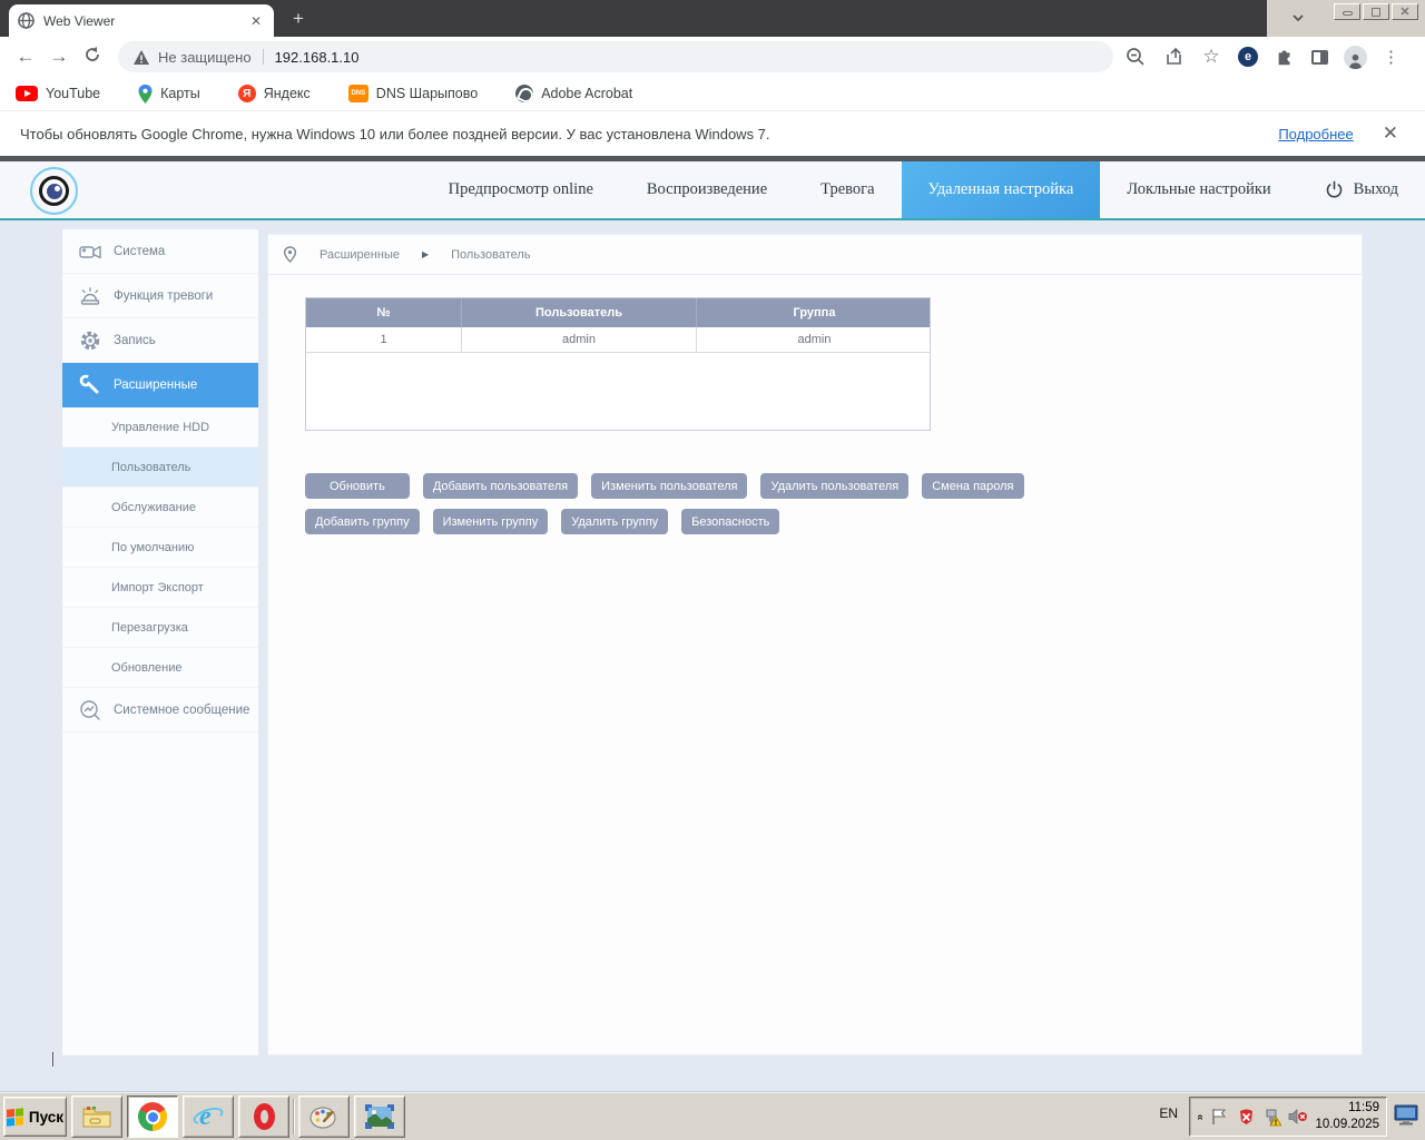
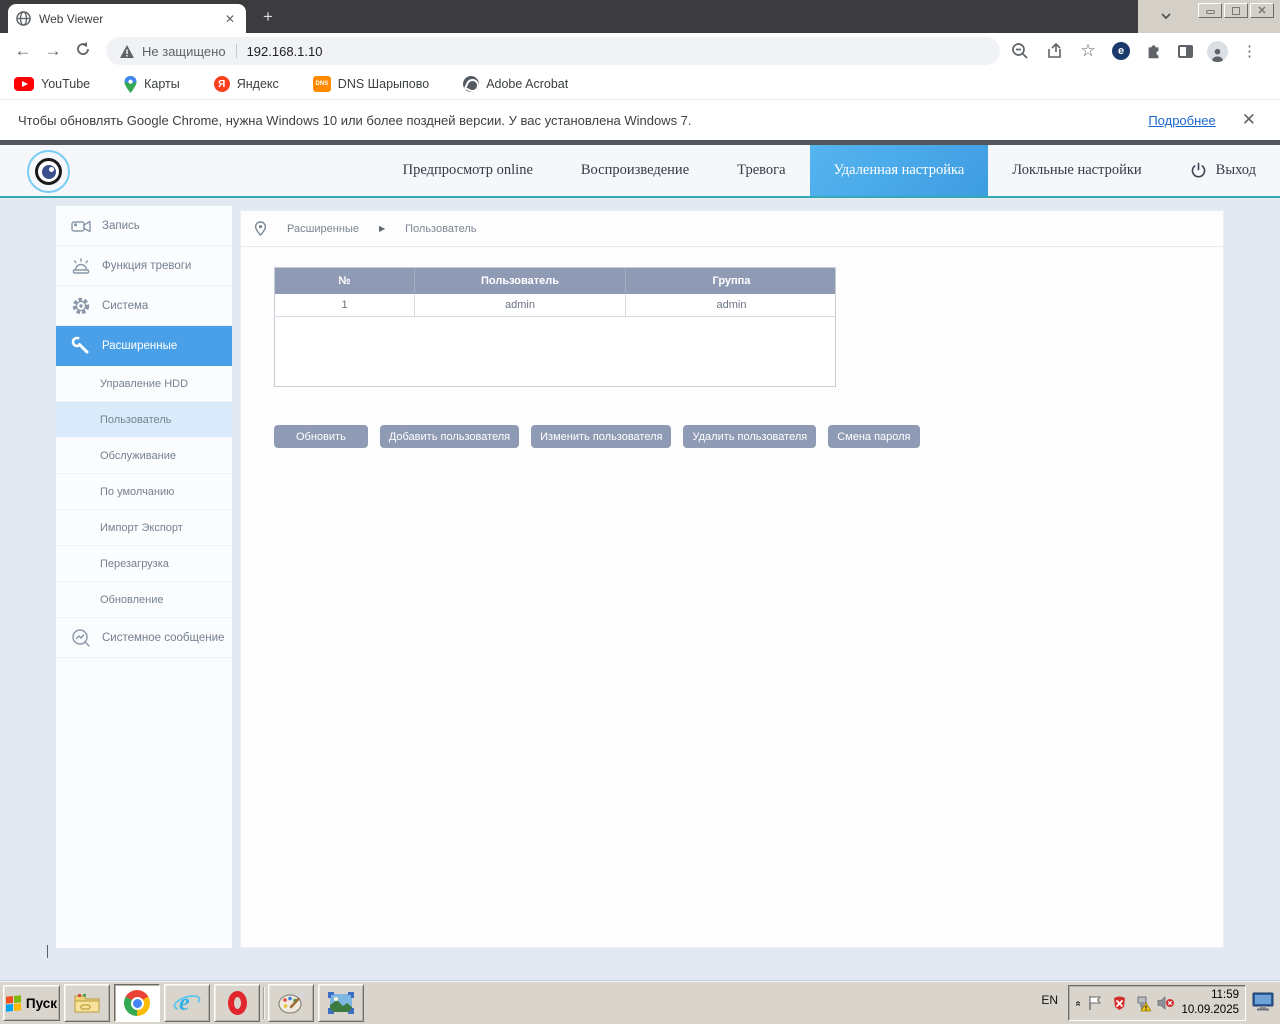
  Web Viewer
  ✕
  +
  ✕
  ←
  →
  Не защищено
  192.168.1.10
  ☆
  e
  ⋮
  YouTube
  Карты
  Я
  Яндекс
  DNS Шарыпово
  Adobe Acrobat
  Чтобы обновлять Google Chrome, нужна Windows 10 или более поздней версии. У вас установлена Windows 7.
  Подробнее
  ✕
  Предпросмотр online
  Воспроизведение
  Тревога
  Удаленная настройка
  Локльные настройки
  Выход
- Система
+ Запись
  Функция тревоги
- Запись
+ Система
  Расширенные
  Управление HDD
  Пользователь
  Обслуживание
  По умолчанию
  Импорт Экспорт
  Перезагрузка
  Обновление
  Системное сообщение
  Расширенные
  ▶
  Пользователь
  №
  Пользователь
  Группа
  1
  admin
  admin
  Обновить
  Добавить пользователя
  Изменить пользователя
  Удалить пользователя
  Смена пароля
- Добавить группу
- Изменить группу
- Удалить группу
- Безопасность
  Пуск
  e
  EN
  11:59
  10.09.2025
